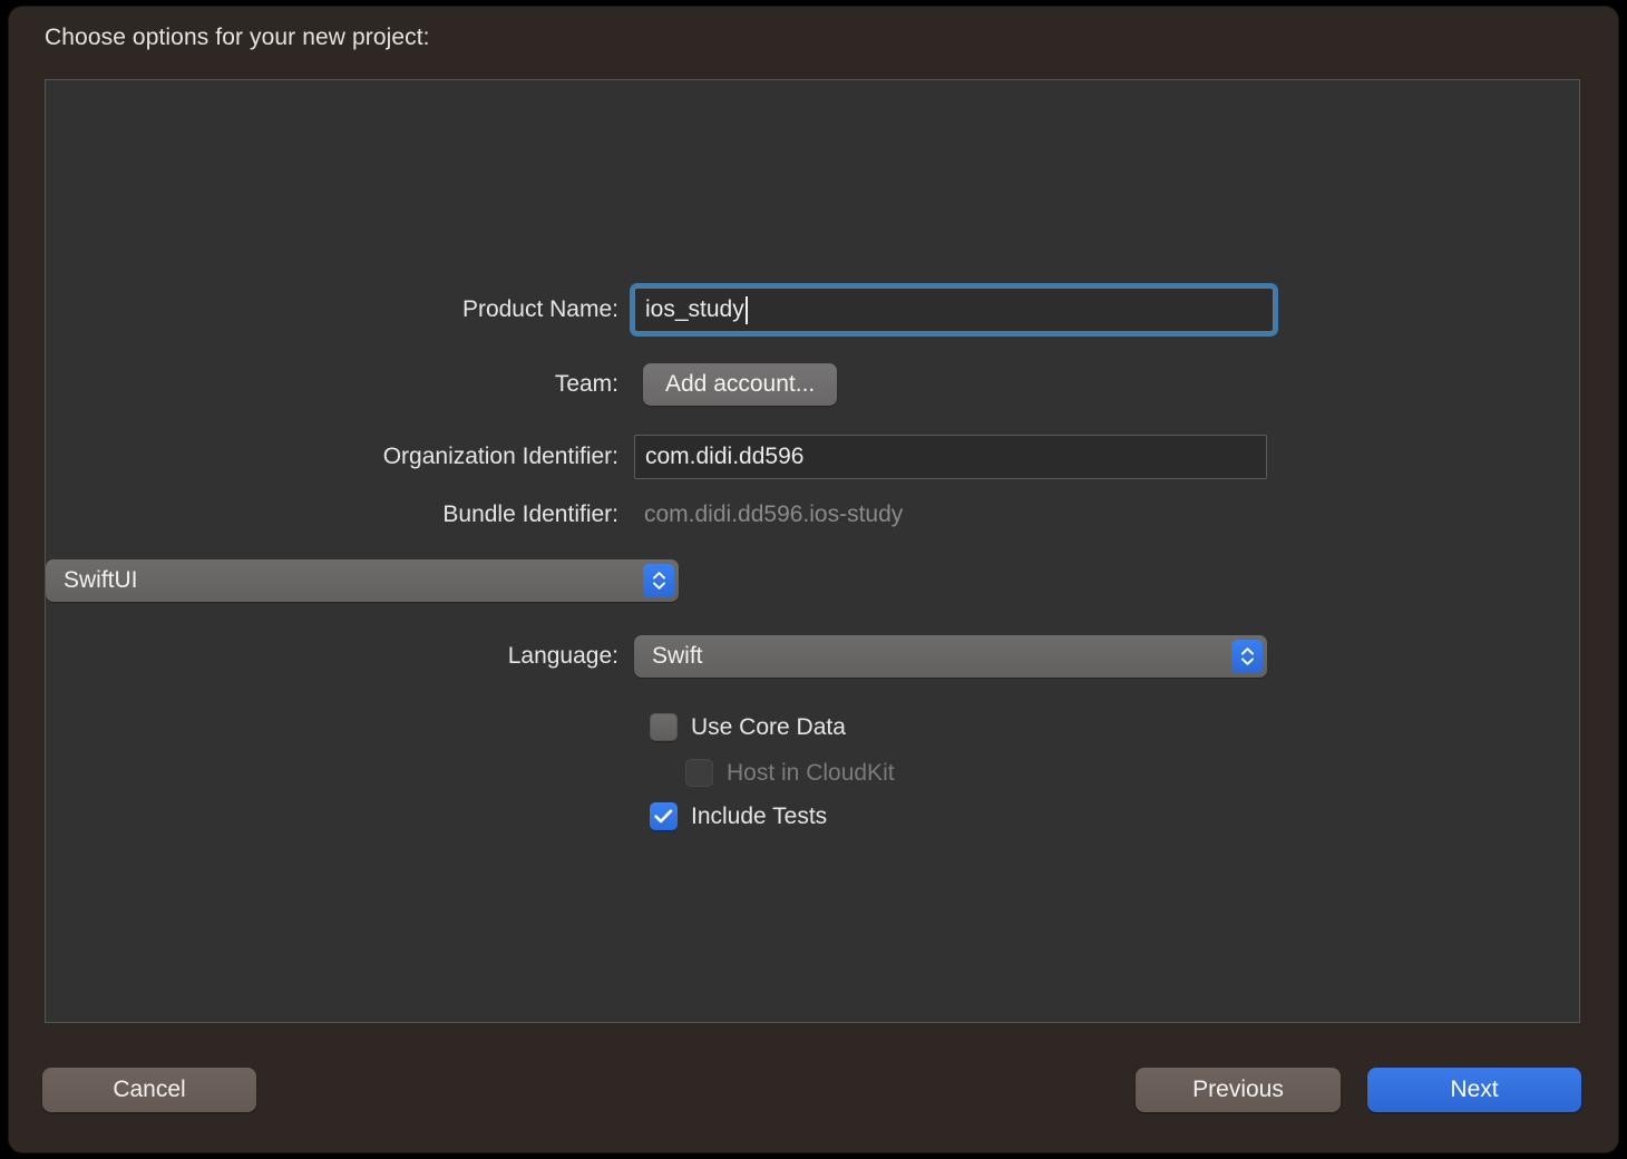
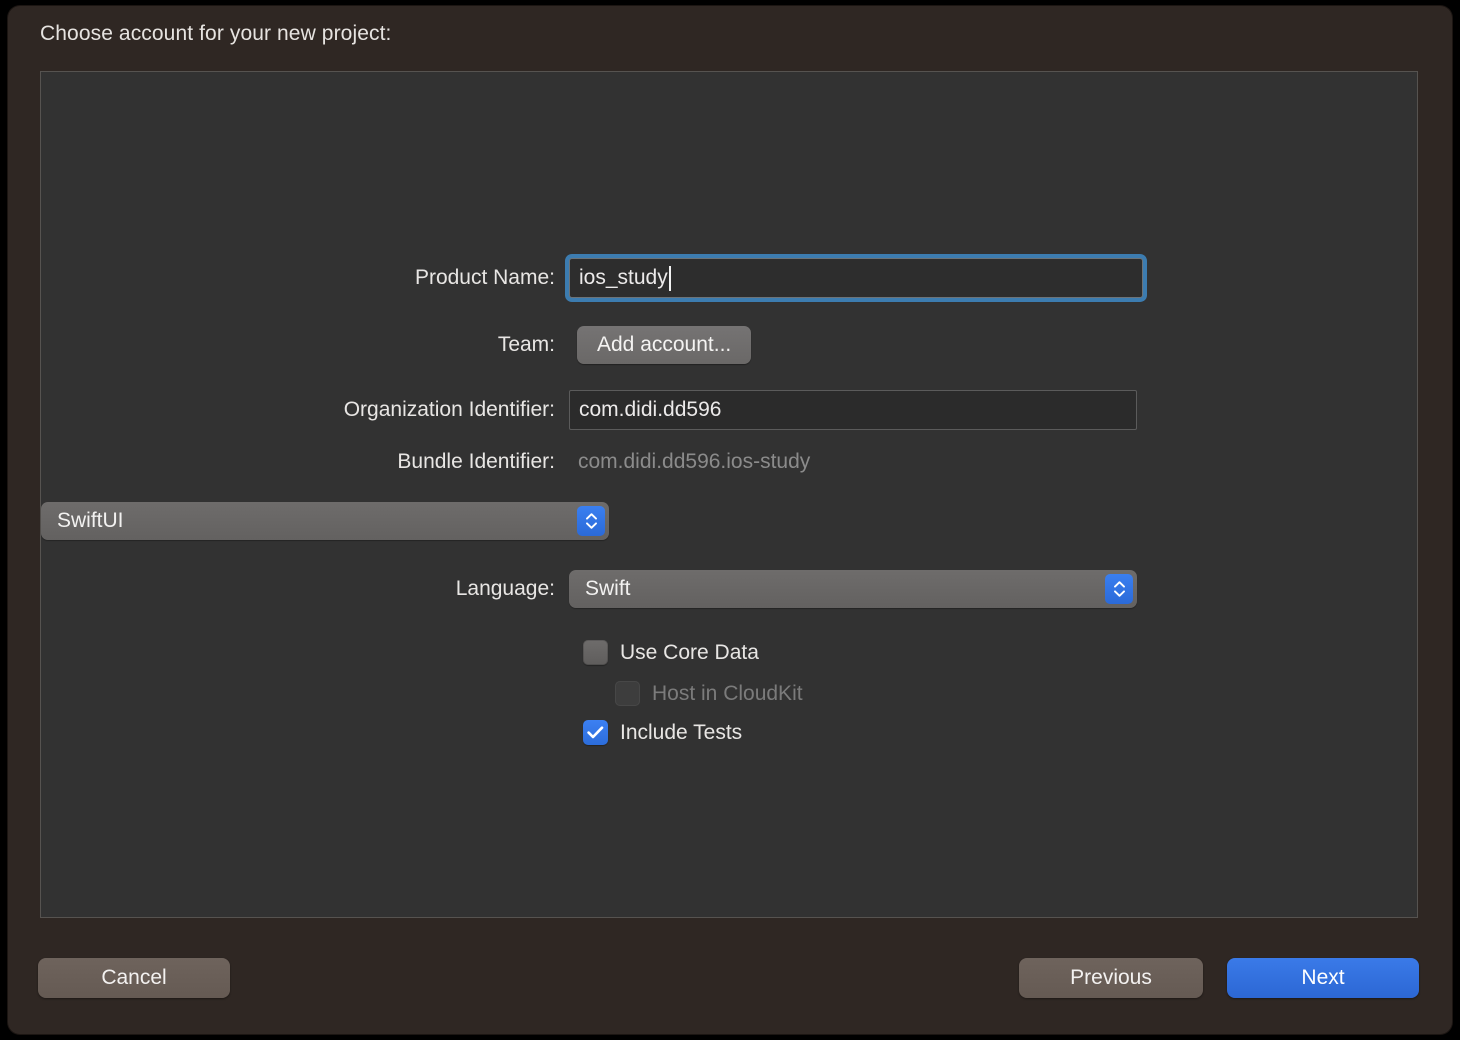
- Choose options for your new project:
+ Choose account for your new project:
  Product Name:
  ios_study
  Team:
  Add account...
  Organization Identifier:
  com.didi.dd596
  Bundle Identifier:
  com.didi.dd596.ios-study
  SwiftUI
  Language:
  Swift
  Use Core Data
  Host in CloudKit
  Include Tests
  Cancel
  Previous
  Next
